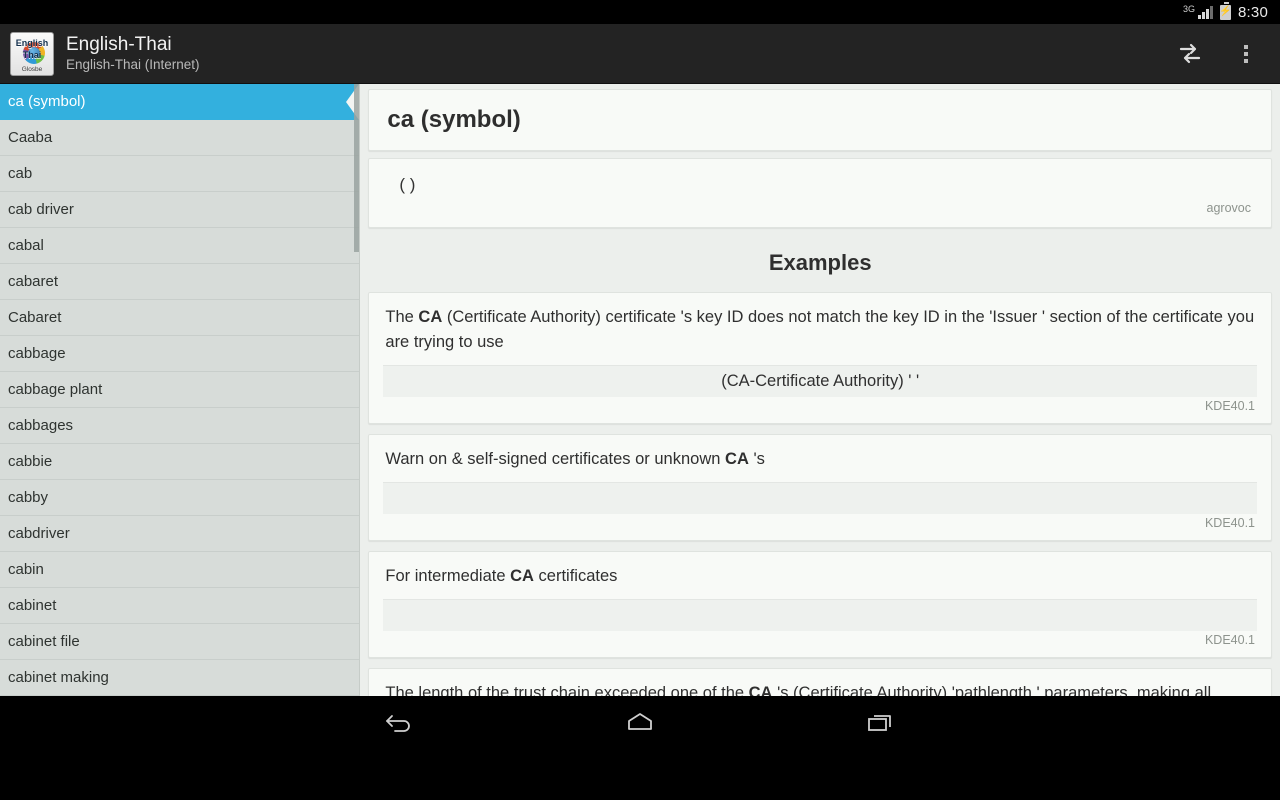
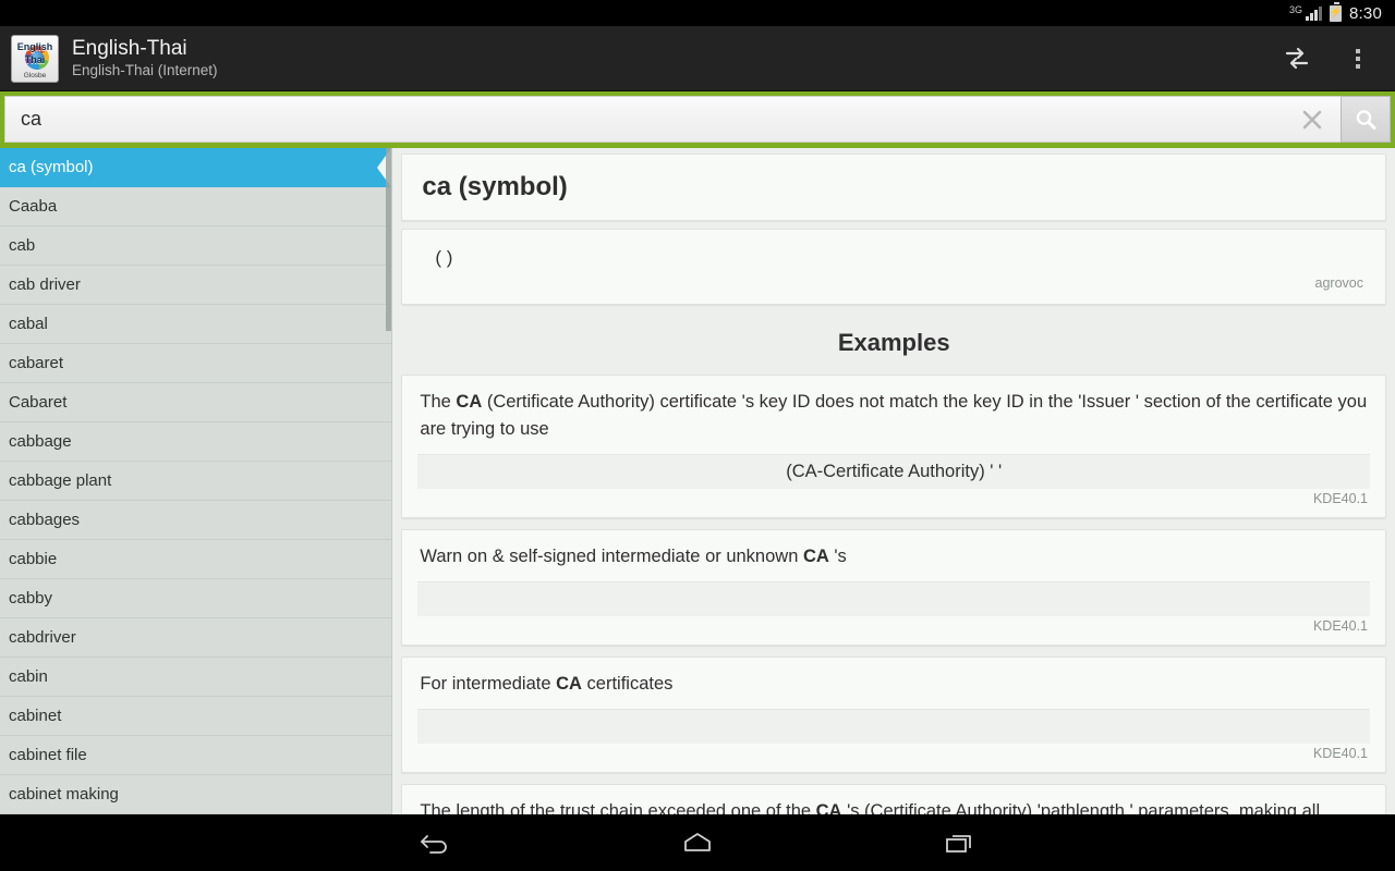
  3G
  ⚡
  8:30
  English
  Thai
  English-Thai
  English-Thai (Internet)
+ ca
  ca (symbol)
  Caaba
  cab
  cab driver
  cabal
  cabaret
  Cabaret
  cabbage
  cabbage plant
  cabbages
  cabbie
  cabby
  cabdriver
  cabin
  cabinet
  cabinet file
  cabinet making
  ca (symbol)
  ( )
  agrovoc
  Examples
  The CA (Certificate Authority) certificate 's key ID does not match the key ID in the 'Issuer ' section of the certificate you are trying to use
  (CA-Certificate Authority) ' '
  KDE40.1
- Warn on & self-signed certificates or unknown CA 's
+ Warn on & self-signed intermediate or unknown CA 's
  KDE40.1
  For intermediate CA certificates
  KDE40.1
  The length of the trust chain exceeded one of the CA 's (Certificate Authority) 'pathlength ' parameters, making all
